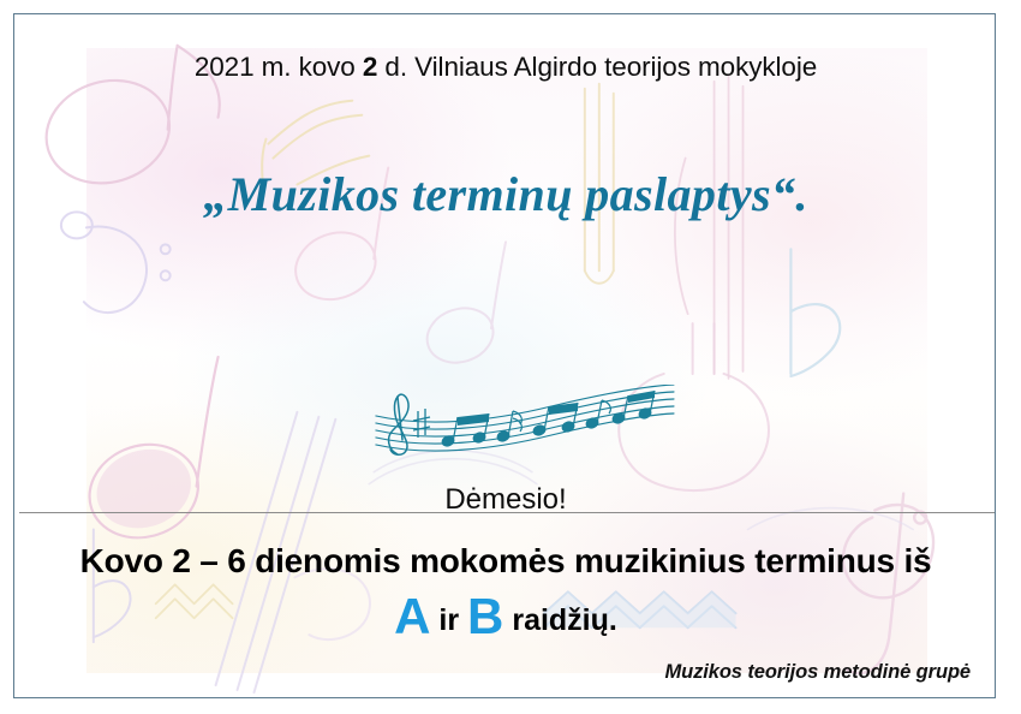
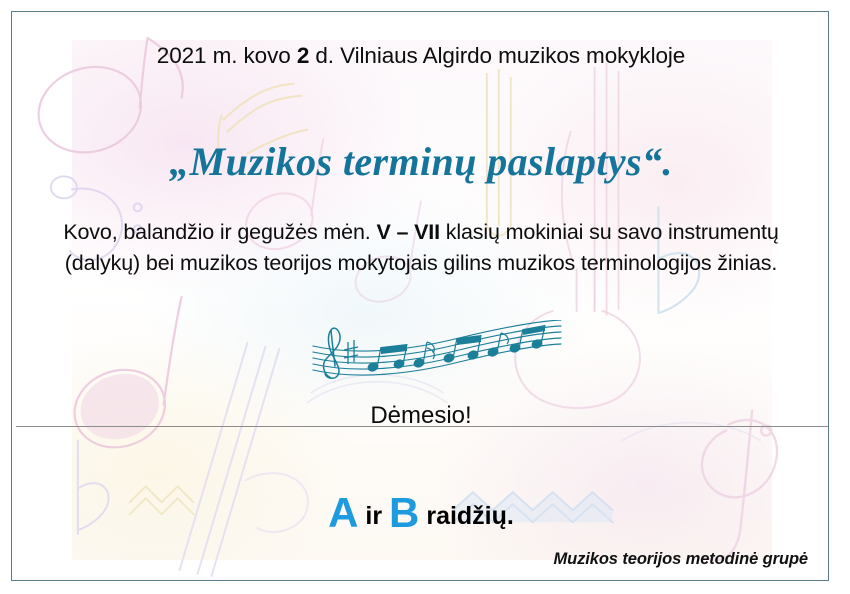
- 2021 m. kovo 2 d. Vilniaus Algirdo teorijos mokykloje
+ 2021 m. kovo 2 d. Vilniaus Algirdo muzikos mokykloje
  „Muzikos terminų paslaptys“.
+ Kovo, balandžio ir gegužės mėn. V – VII klasių mokiniai su savo instrumentų (dalykų) bei muzikos teorijos mokytojais gilins muzikos terminologijos žinias.
  Dėmesio!
- Kovo 2 – 6 dienomis mokomės muzikinius terminus iš
  A ir B raidžių.
  Muzikos teorijos metodinė grupė
